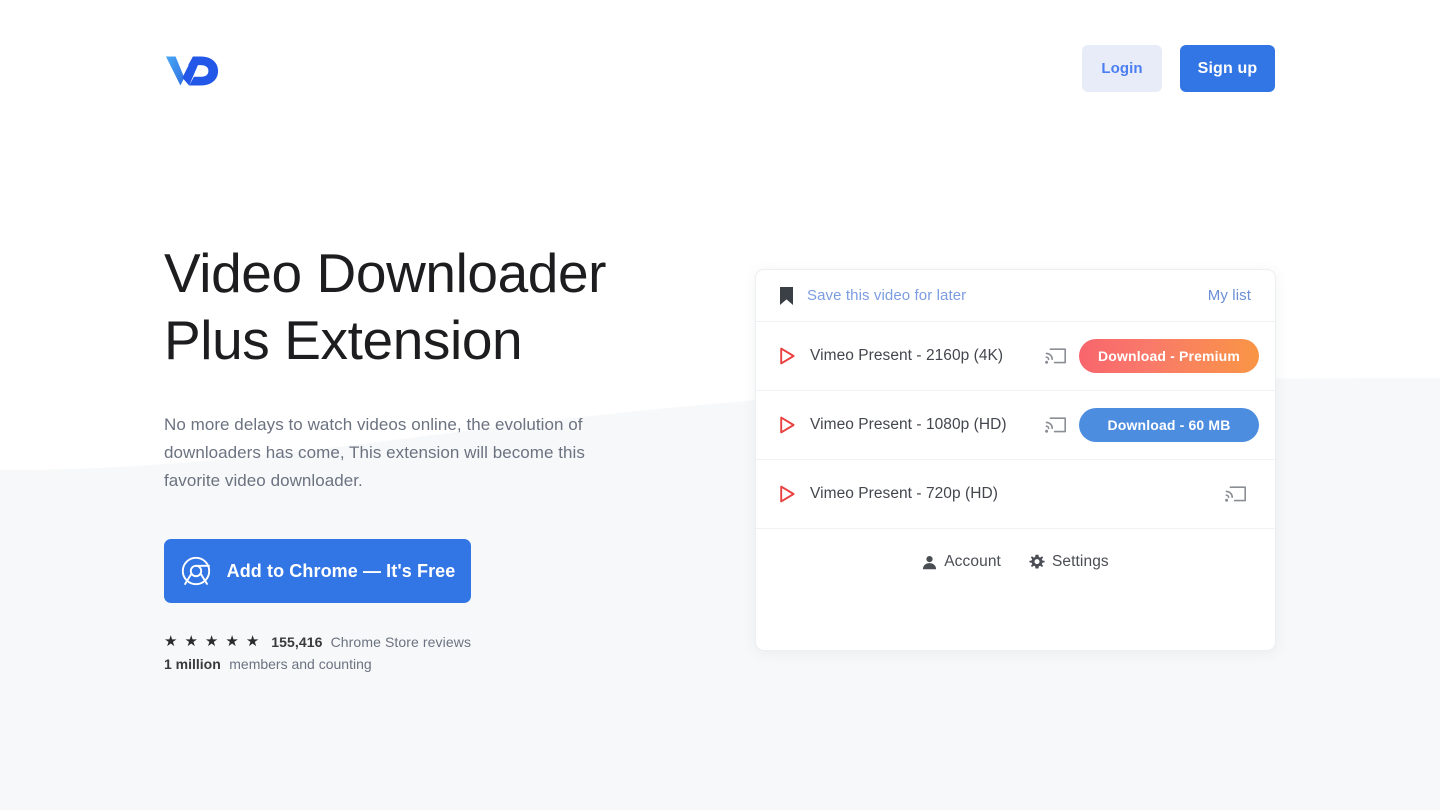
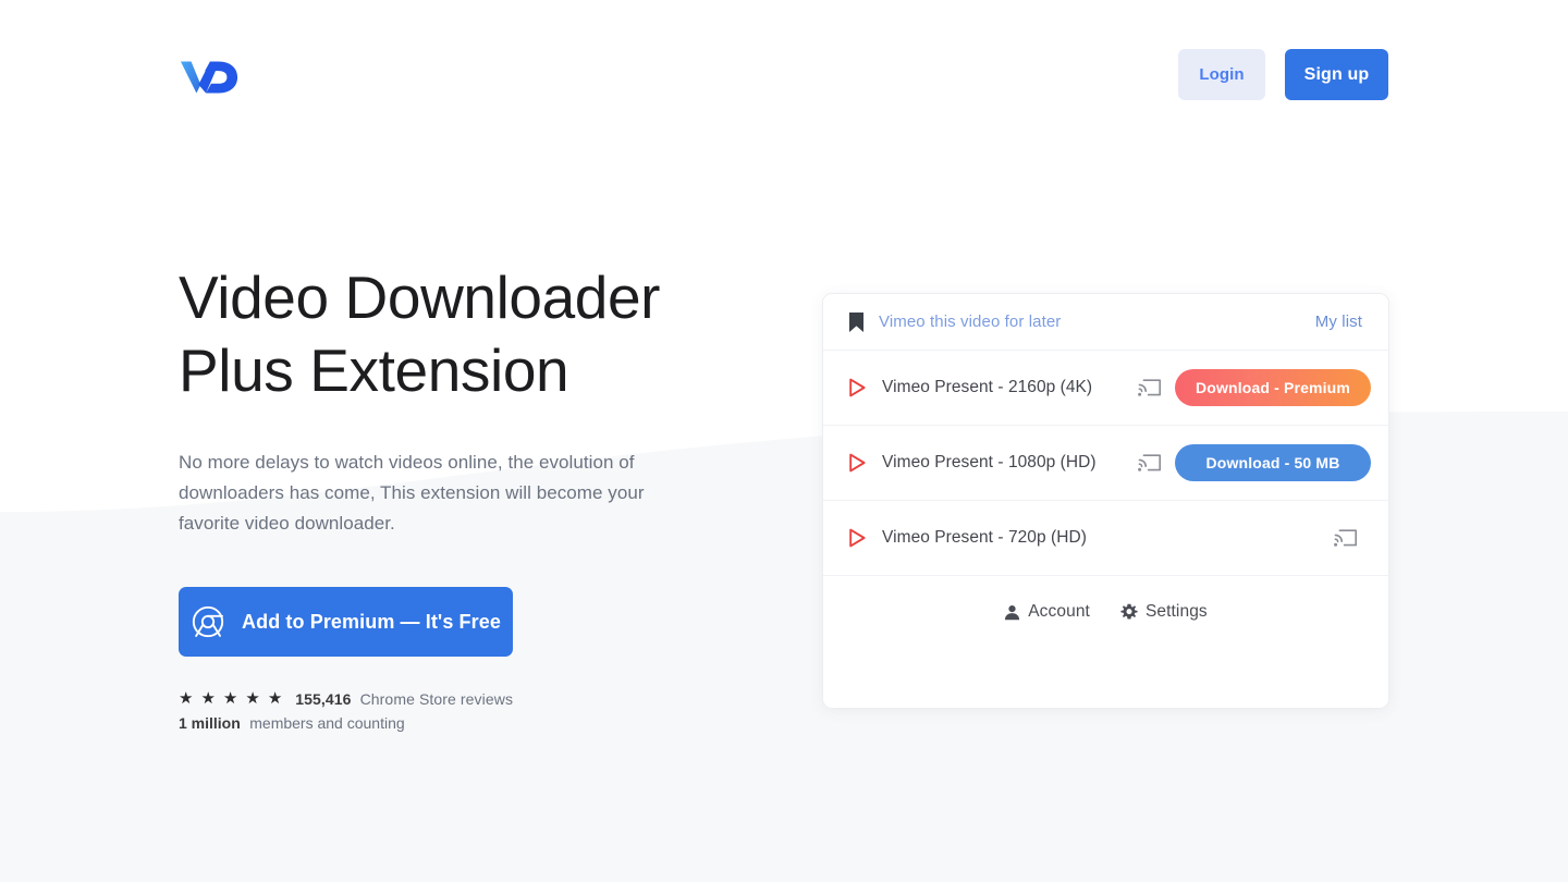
  Login
  Sign up
  Video Downloader Plus Extension
- No more delays to watch videos online, the evolution of downloaders has come, This extension will become this favorite video downloader.
+ No more delays to watch videos online, the evolution of downloaders has come, This extension will become your favorite video downloader.
- Add to Chrome — It's Free
+ Add to Premium — It's Free
  ★
  ★
  ★
  ★
  ★
  155,416
  Chrome Store reviews
  1 million members and counting
- Save this video for later
+ Vimeo this video for later
  My list
  Vimeo Present - 2160p (4K)
  Download - Premium
  Vimeo Present - 1080p (HD)
- Download - 60 MB
+ Download - 50 MB
  Vimeo Present - 720p (HD)
  Account
  Settings
